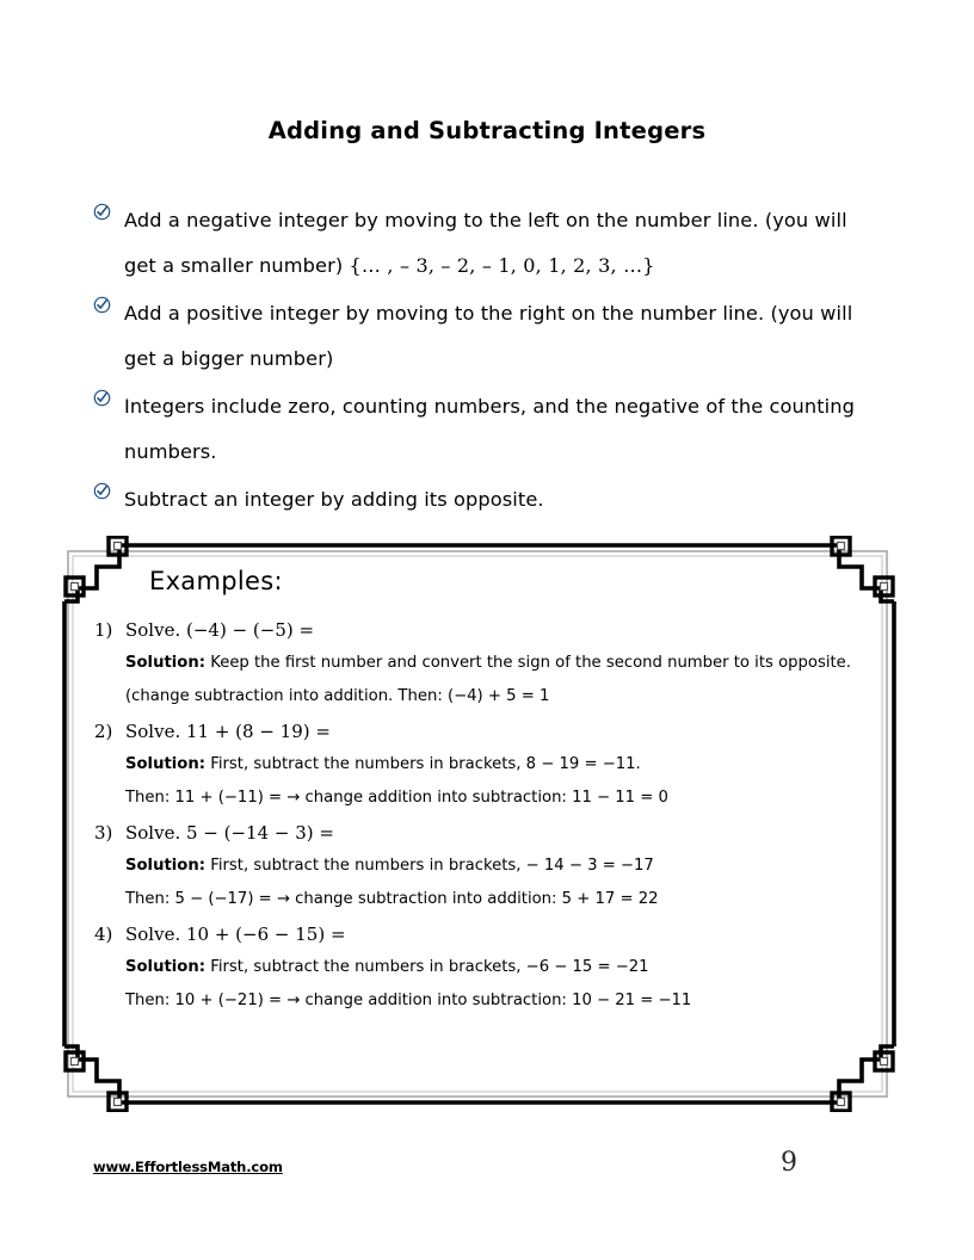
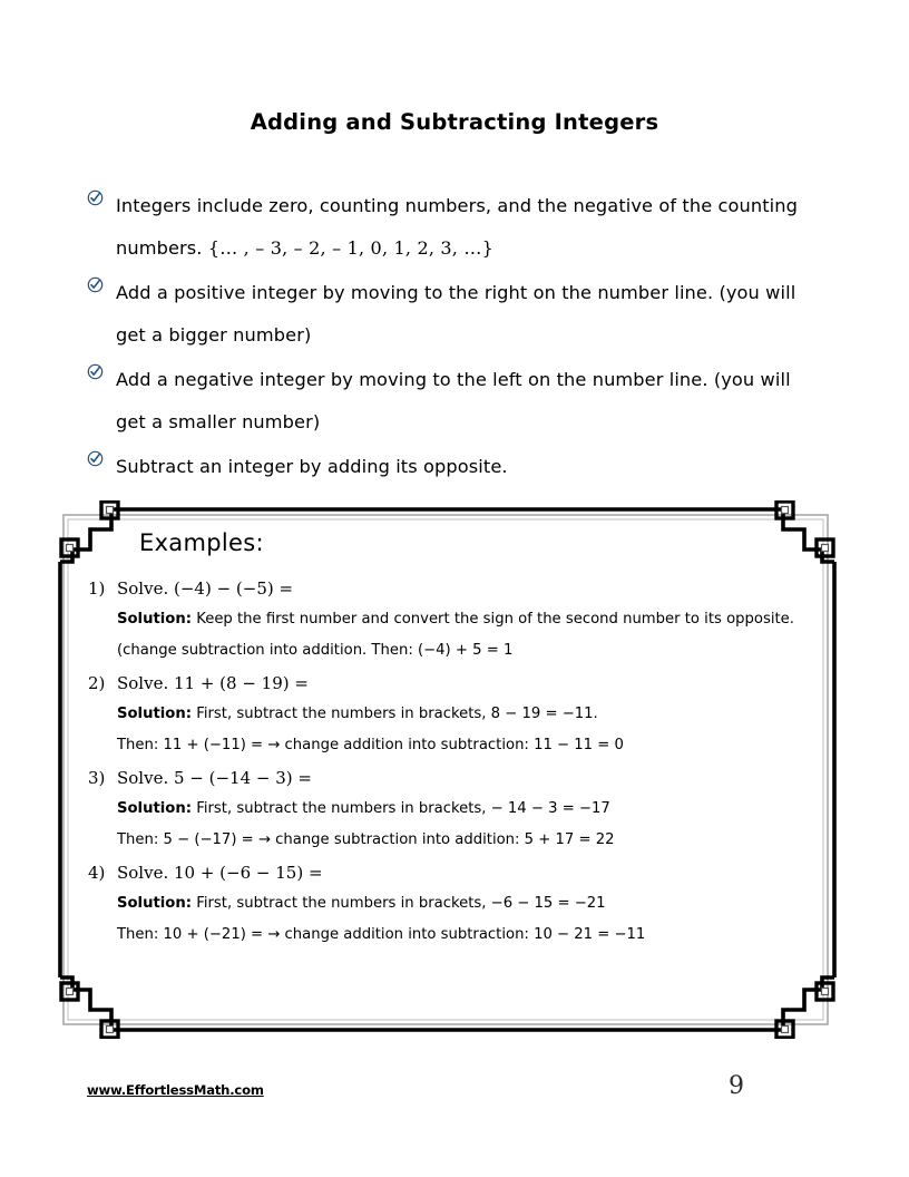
  Adding and Subtracting Integers
- Add a negative integer by moving to the left on the number line. (you will get a smaller number) {… , – 3, – 2, – 1, 0, 1, 2, 3, …}
+ Integers include zero, counting numbers, and the negative of the counting numbers. {… , – 3, – 2, – 1, 0, 1, 2, 3, …}
  Add a positive integer by moving to the right on the number line. (you will get a bigger number)
- Integers include zero, counting numbers, and the negative of the counting numbers.
+ Add a negative integer by moving to the left on the number line. (you will get a smaller number)
  Subtract an integer by adding its opposite.
  Examples:
  1) Solve. (−4) − (−5) =
  Solution: Keep the first number and convert the sign of the second number to its opposite.
  (change subtraction into addition. Then: (−4) + 5 = 1
  2) Solve. 11 + (8 − 19) =
  Solution: First, subtract the numbers in brackets, 8 − 19 = −11.
  Then: 11 + (−11) = → change addition into subtraction: 11 − 11 = 0
  3) Solve. 5 − (−14 − 3) =
  Solution: First, subtract the numbers in brackets, − 14 − 3 = −17
  Then: 5 − (−17) = → change subtraction into addition: 5 + 17 = 22
  4) Solve. 10 + (−6 − 15) =
  Solution: First, subtract the numbers in brackets, −6 − 15 = −21
  Then: 10 + (−21) = → change addition into subtraction: 10 − 21 = −11
  www.EffortlessMath.com
  9
